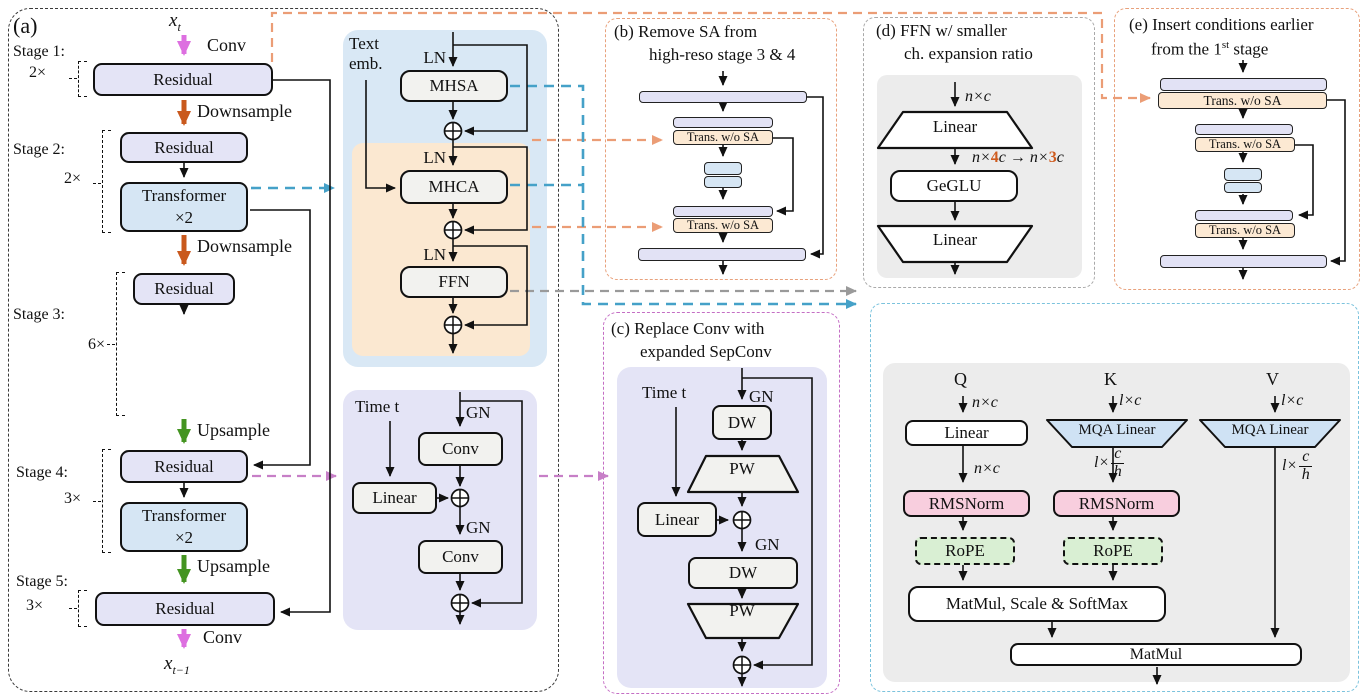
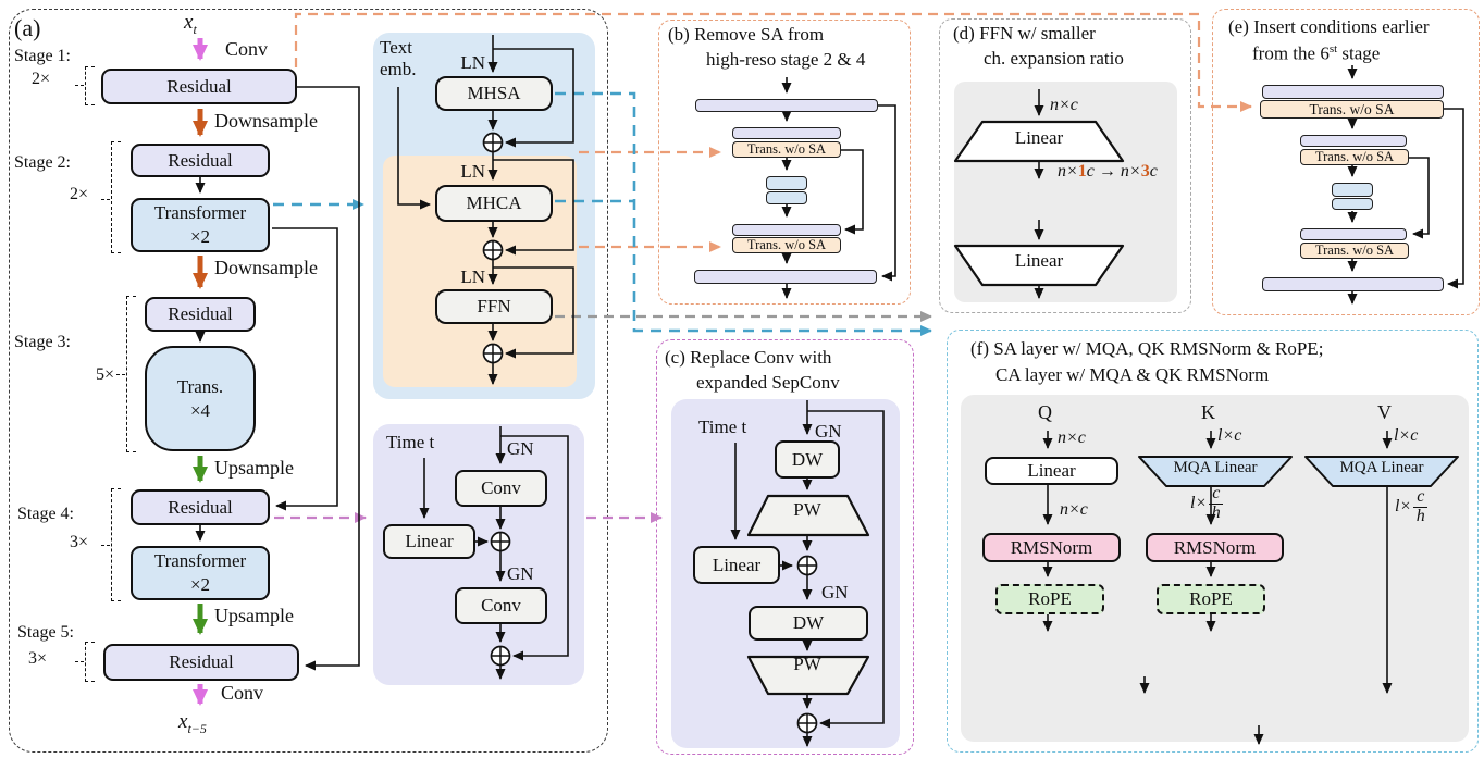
  (a)
  xt
  Conv
  Stage 1:
  2×
  Residual
  Downsample
  Stage 2:
  2×
  Residual
  Transformer
  ×2
  Downsample
  Stage 3:
- 6×
+ 5×
  Residual
+ Trans.
+ ×4
  Upsample
  Stage 4:
  3×
  Residual
  Transformer
  ×2
  Upsample
  Stage 5:
  3×
  Residual
  Conv
- xt−1
+ xt−5
  Text
  emb.
  LN
  MHSA
  LN
  MHCA
  LN
  FFN
  Time t
  GN
  Conv
  Linear
  GN
  Conv
  (b) Remove SA from
- high-reso stage 3 & 4
+ high-reso stage 2 & 4
  Trans. w/o SA
  Trans. w/o SA
  (c) Replace Conv with
  expanded SepConv
  Time t
  GN
  DW
  PW
  Linear
  GN
  DW
  PW
  (d) FFN w/ smaller
  ch. expansion ratio
  n×c
  Linear
- n×4c → n×3c
+ n×1c → n×3c
- GeGLU
  Linear
  (e) Insert conditions earlier
- from the 1st stage
+ from the 6st stage
  Trans. w/o SA
  Trans. w/o SA
  Trans. w/o SA
+ (f) SA layer w/ MQA, QK RMSNorm & RoPE;
+ CA layer w/ MQA & QK RMSNorm
  Q
  K
  V
  n×c
  l×c
  l×c
  Linear
  MQA Linear
  MQA Linear
  n×c
  l×
  c
  h
  l×
  c
  h
  RMSNorm
  RMSNorm
  RoPE
  RoPE
- MatMul, Scale & SoftMax
- MatMul
